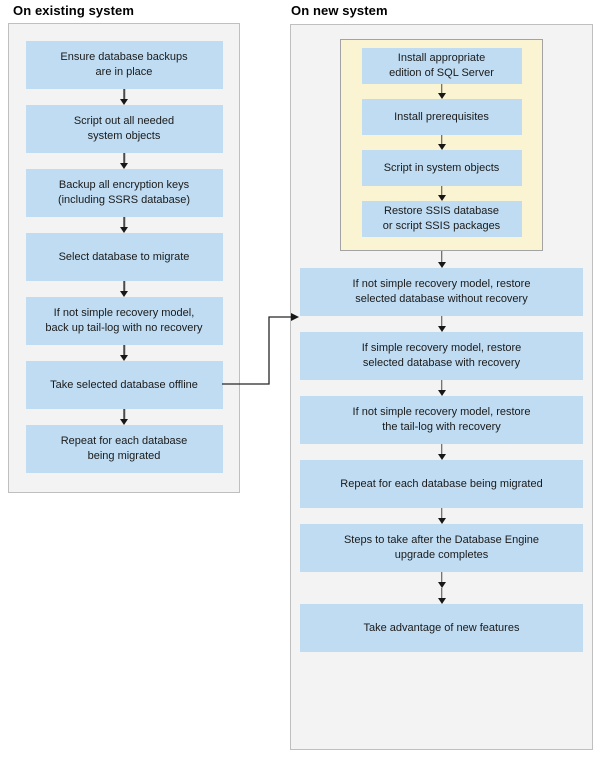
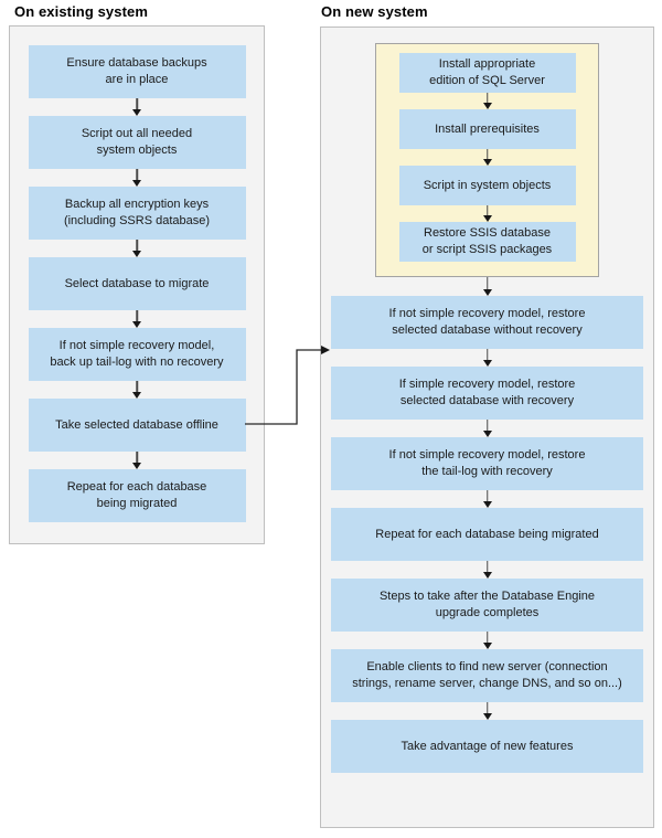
  On existing system
  On new system
  Ensure database backups
  are in place
  Script out all needed
  system objects
  Backup all encryption keys
  (including SSRS database)
  Select database to migrate
  If not simple recovery model,
  back up tail-log with no recovery
  Take selected database offline
  Repeat for each database
  being migrated
  Install appropriate
  edition of SQL Server
  Install prerequisites
  Script in system objects
  Restore SSIS database
  or script SSIS packages
  If not simple recovery model, restore
  selected database without recovery
  If simple recovery model, restore
  selected database with recovery
  If not simple recovery model, restore
  the tail-log with recovery
  Repeat for each database being migrated
  Steps to take after the Database Engine
  upgrade completes
+ Enable clients to find new server (connection
+ strings, rename server, change DNS, and so on...)
  Take advantage of new features
